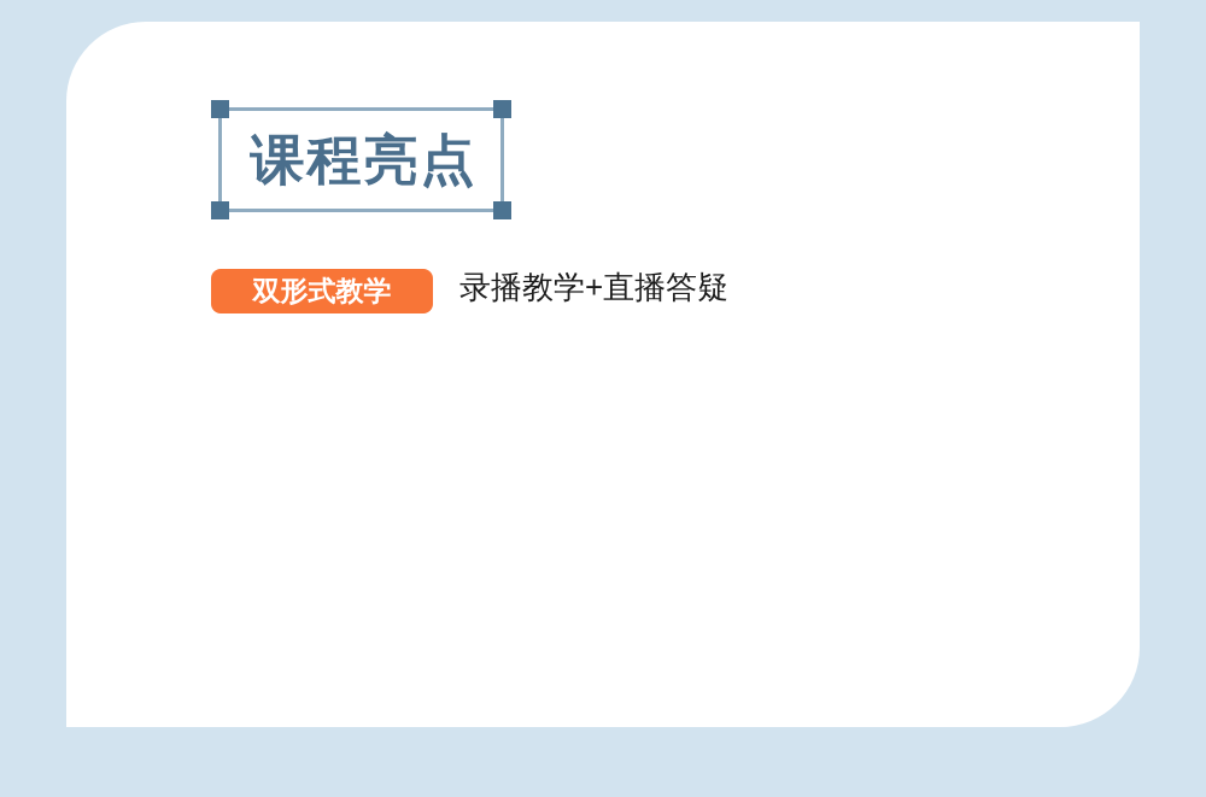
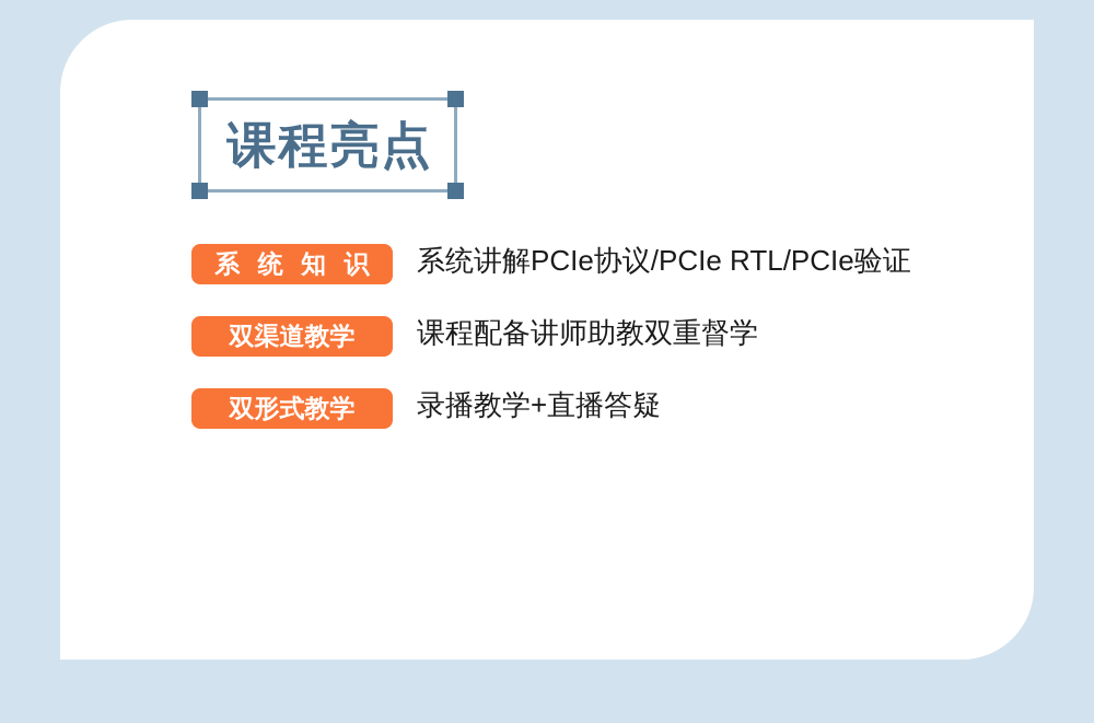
  课程亮点
+ 系 统 知 识
+ 系统讲解PCIe协议/PCIe RTL/PCIe验证
+ 双渠道教学
+ 课程配备讲师助教双重督学
  双形式教学
  录播教学+直播答疑
